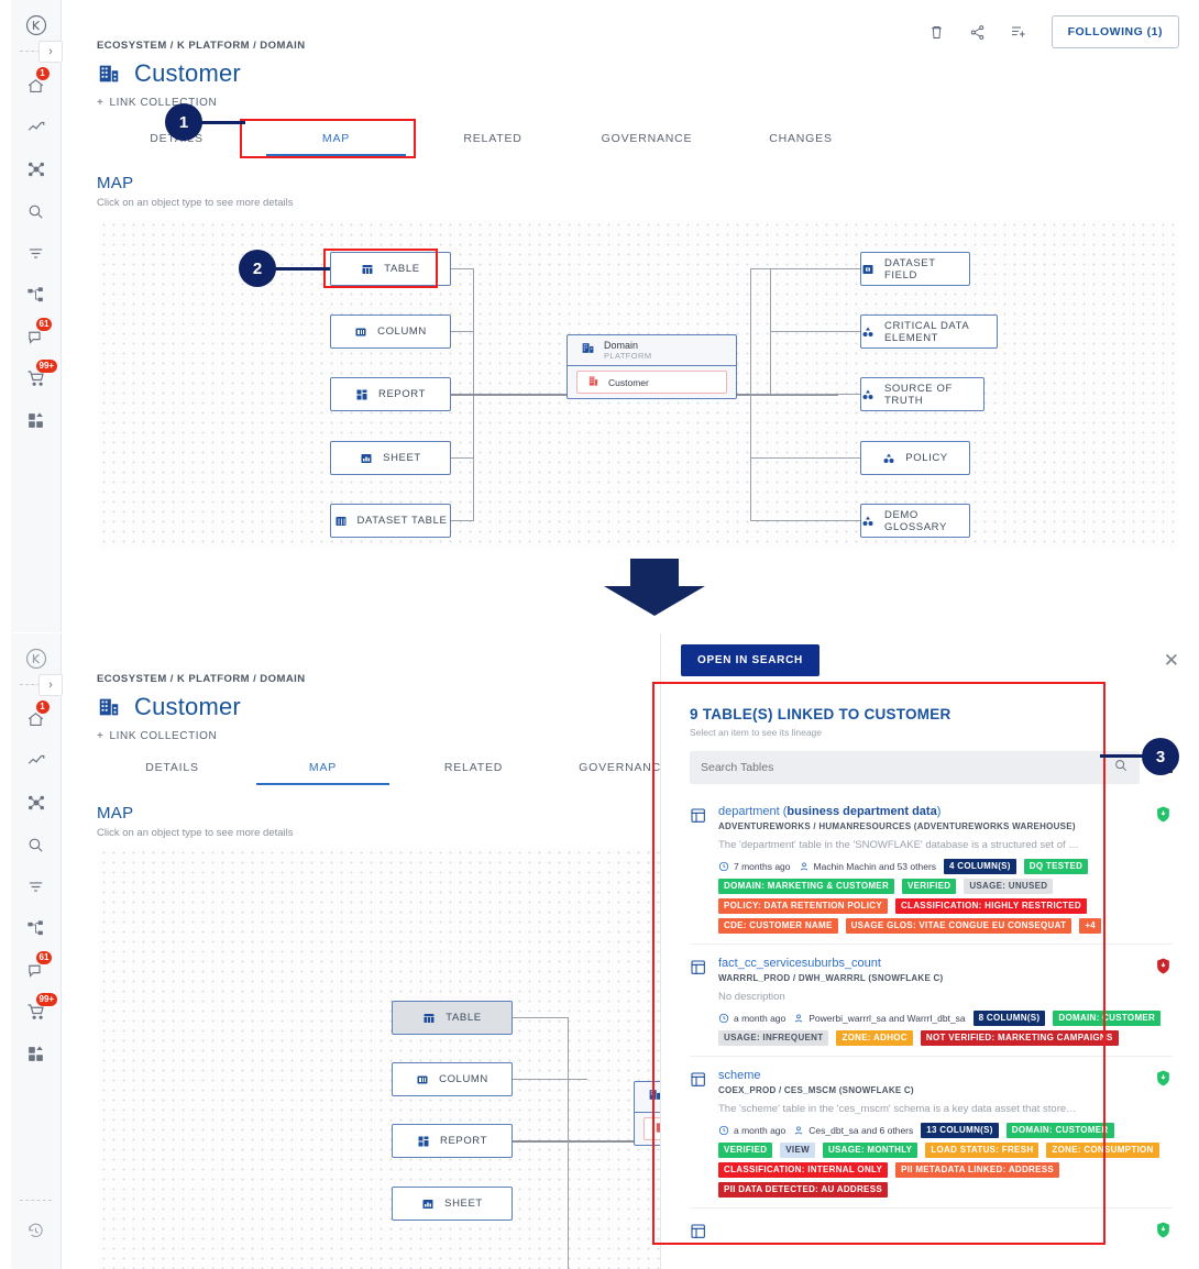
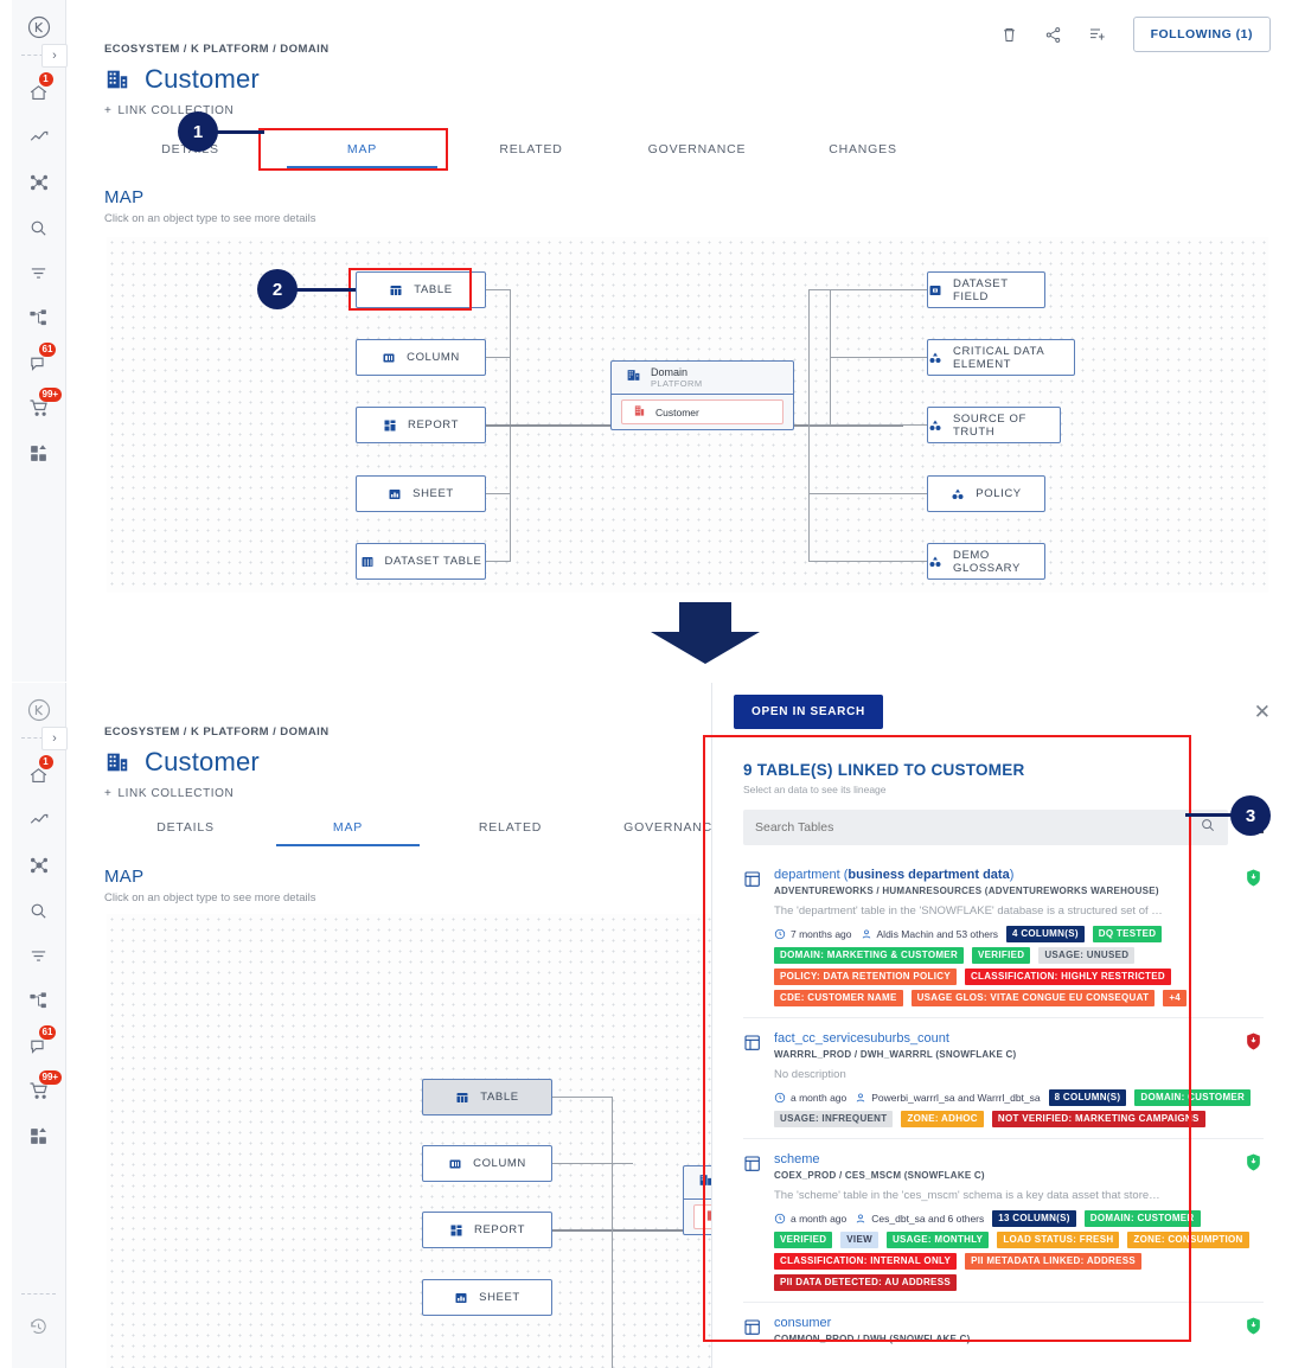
  ›
  1
  61
  99+
  ECOSYSTEM / K PLATFORM / DOMAIN
  Customer
  +
  LINK COLLETION
  FOLLOWING (1)
  MAP
  RELATED
  GOVERNANCE
  CHANGES
  MAP
  Click on an object type to see more details
  TABLE
  COLUMN
  REPORT
  SHEET
  DATASET TABLE
  Domain
  PLATFORM
  Customer
  DATASET FIELD
  CRITICAL DATA ELEMENT
  SOURCE OF TRUTH
  POLICY
  DEMO GLOSSARY
  1
  2
  ›
  1
  61
  99+
  ECOSYSTEM / K PLATFORM / DOMAIN
  Customer
  +
  LINK COLLECTION
  DETAILS
  MAP
  RELATED
  GOVERNANC
  MAP
  Click on an object type to see more details
  TABLE
  COLUMN
  REPORT
  SHEET
  OPEN IN SEARCH
  ✕
  9 TABLE(S) LINKED TO CUSTOMER
- Select an item to see its lineage
+ Select an data to see its lineage
  Search Tables
  department (business department data)
  ADVENTUREWORKS / HUMANRESOURCES (ADVENTUREWORKS WAREHOUSE)
  The 'department' table in the 'SNOWFLAKE' database is a structured set of …
  7 months ago
- Machin Machin and 53 others
+ Aldis Machin and 53 others
  4 COLUMN(S)
  DQ TESTED
  DOMAIN: MARKETING & CUSTOMER
  VERIFIED
  USAGE: UNUSED
  POLICY: DATA RETENTION POLICY
  CLASSIFICATION: HIGHLY RESTRICTED
  CDE: CUSTOMER NAME
  USAGE GLOS: VITAE CONGUE EU CONSEQUAT
  +4
  fact_cc_servicesuburbs_count
  WARRRL_PROD / DWH_WARRRL (SNOWFLAKE C)
  No description
  a month ago
  Powerbi_warrrl_sa and Warrrl_dbt_sa
  8 COLUMN(S)
  DOMAIN: CUSTOMER
  USAGE: INFREQUENT
  ZONE: ADHOC
  NOT VERIFIED: MARKETING CAMPAIGNS
  scheme
  COEX_PROD / CES_MSCM (SNOWFLAKE C)
  The 'scheme' table in the 'ces_mscm' schema is a key data asset that store…
  a month ago
  Ces_dbt_sa and 6 others
  13 COLUMN(S)
  DOMAIN: CUSTOMER
  VERIFIED
  VIEW
  USAGE: MONTHLY
  LOAD STATUS: FRESH
  ZONE: CONSUMPTION
  CLASSIFICATION: INTERNAL ONLY
  PII METADATA LINKED: ADDRESS
  PII DATA DETECTED: AU ADDRESS
+ consumer
+ COMMON_PROD / DWH (SNOWFLAKE C)
  3
